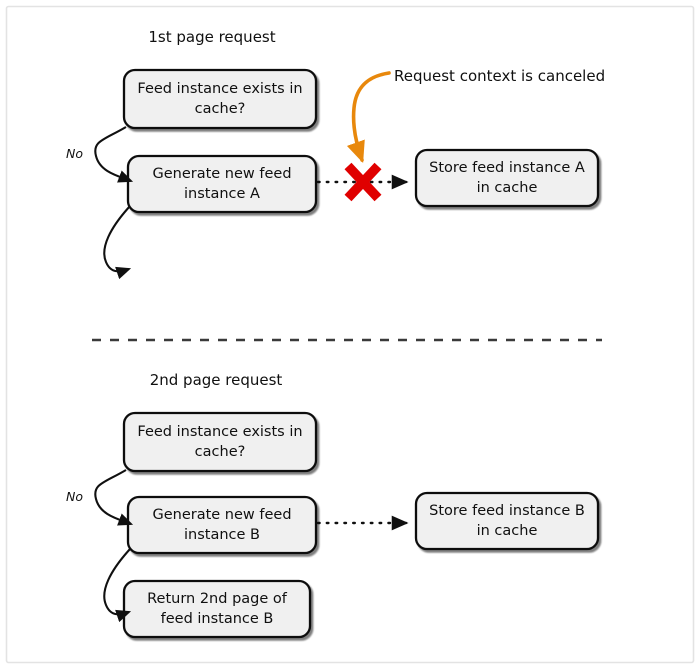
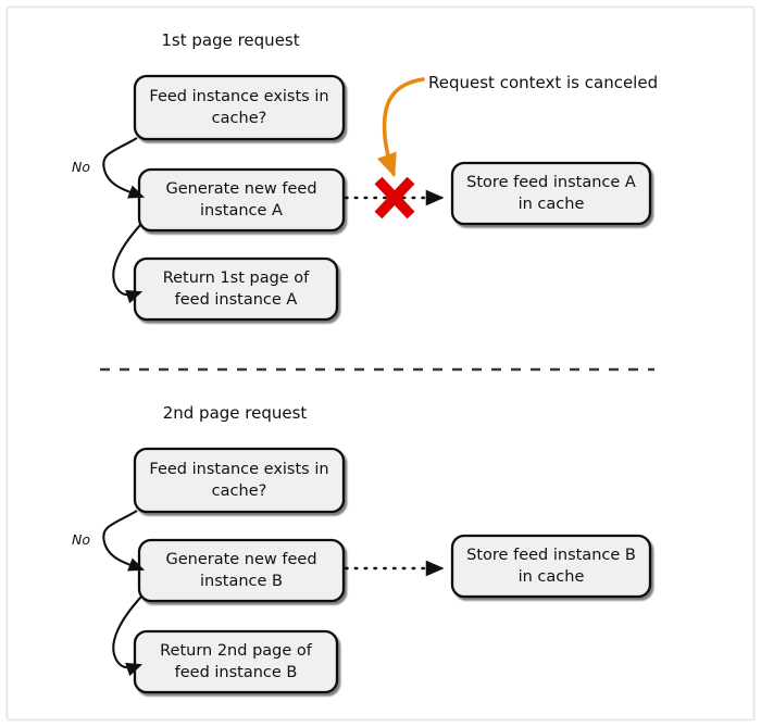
  1st page request
  Feed instance exists in
  cache?
  Generate new feed
  instance A
+ Return 1st page of
+ feed instance A
  Store feed instance A
  in cache
  No
  Request context is canceled
  2nd page request
  Feed instance exists in
  cache?
  Generate new feed
  instance B
  Return 2nd page of
  feed instance B
  Store feed instance B
  in cache
  No
